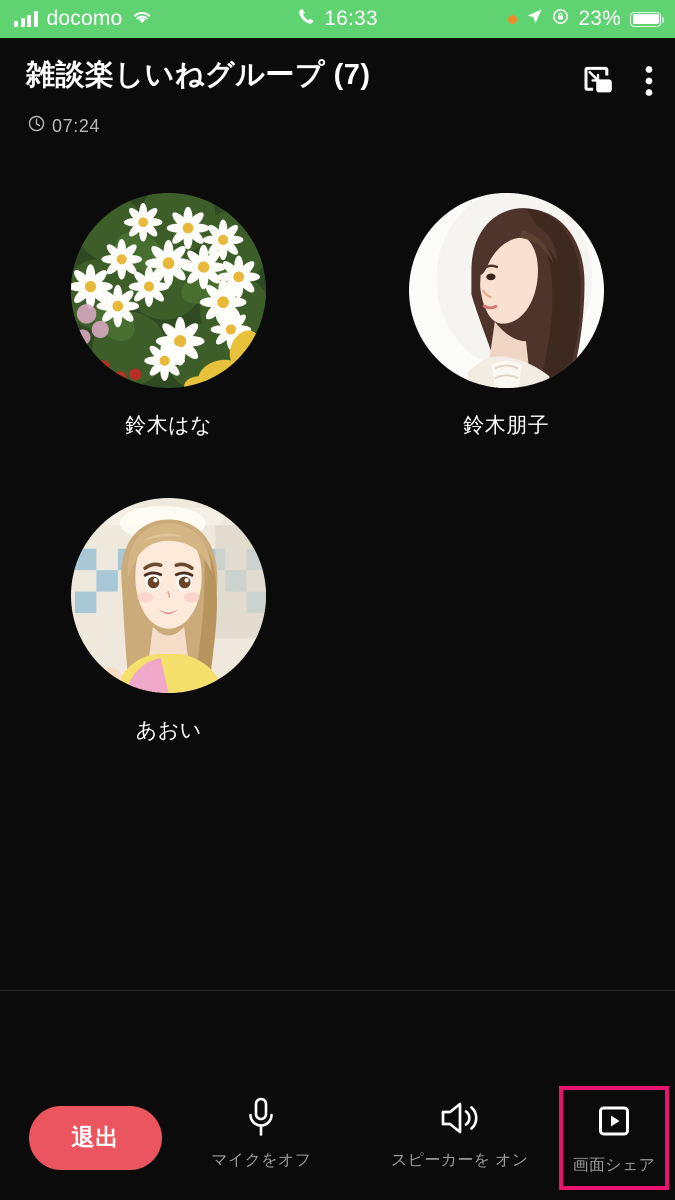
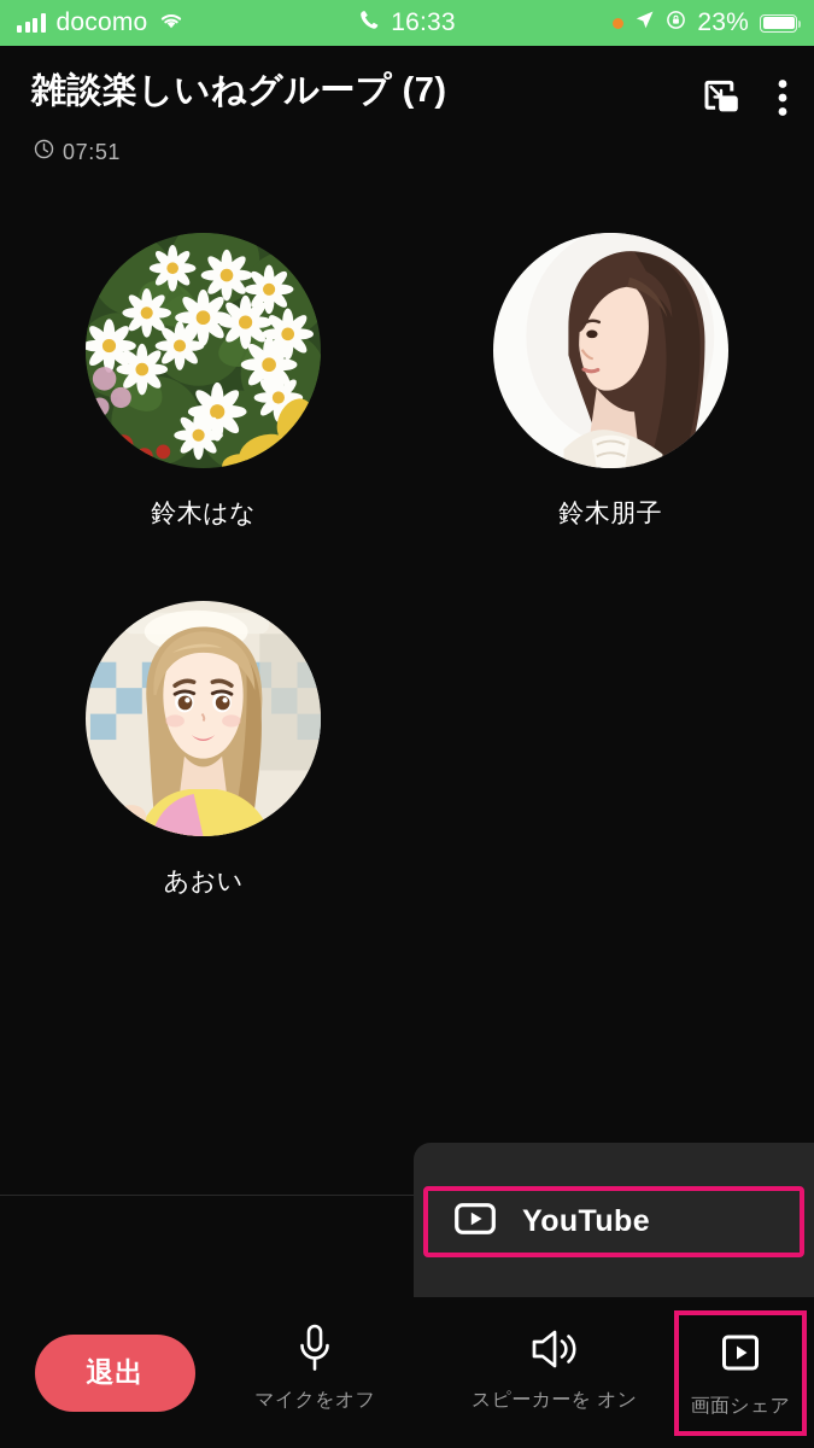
  docomo
  16:33
  23%
  雑談楽しいねグループ (7)
- 07:24
+ 07:51
  鈴木はな
  鈴木朋子
  あおい
+ YouTube
  退出
  マイクをオフ
  スピーカーを オン
  画面シェア
